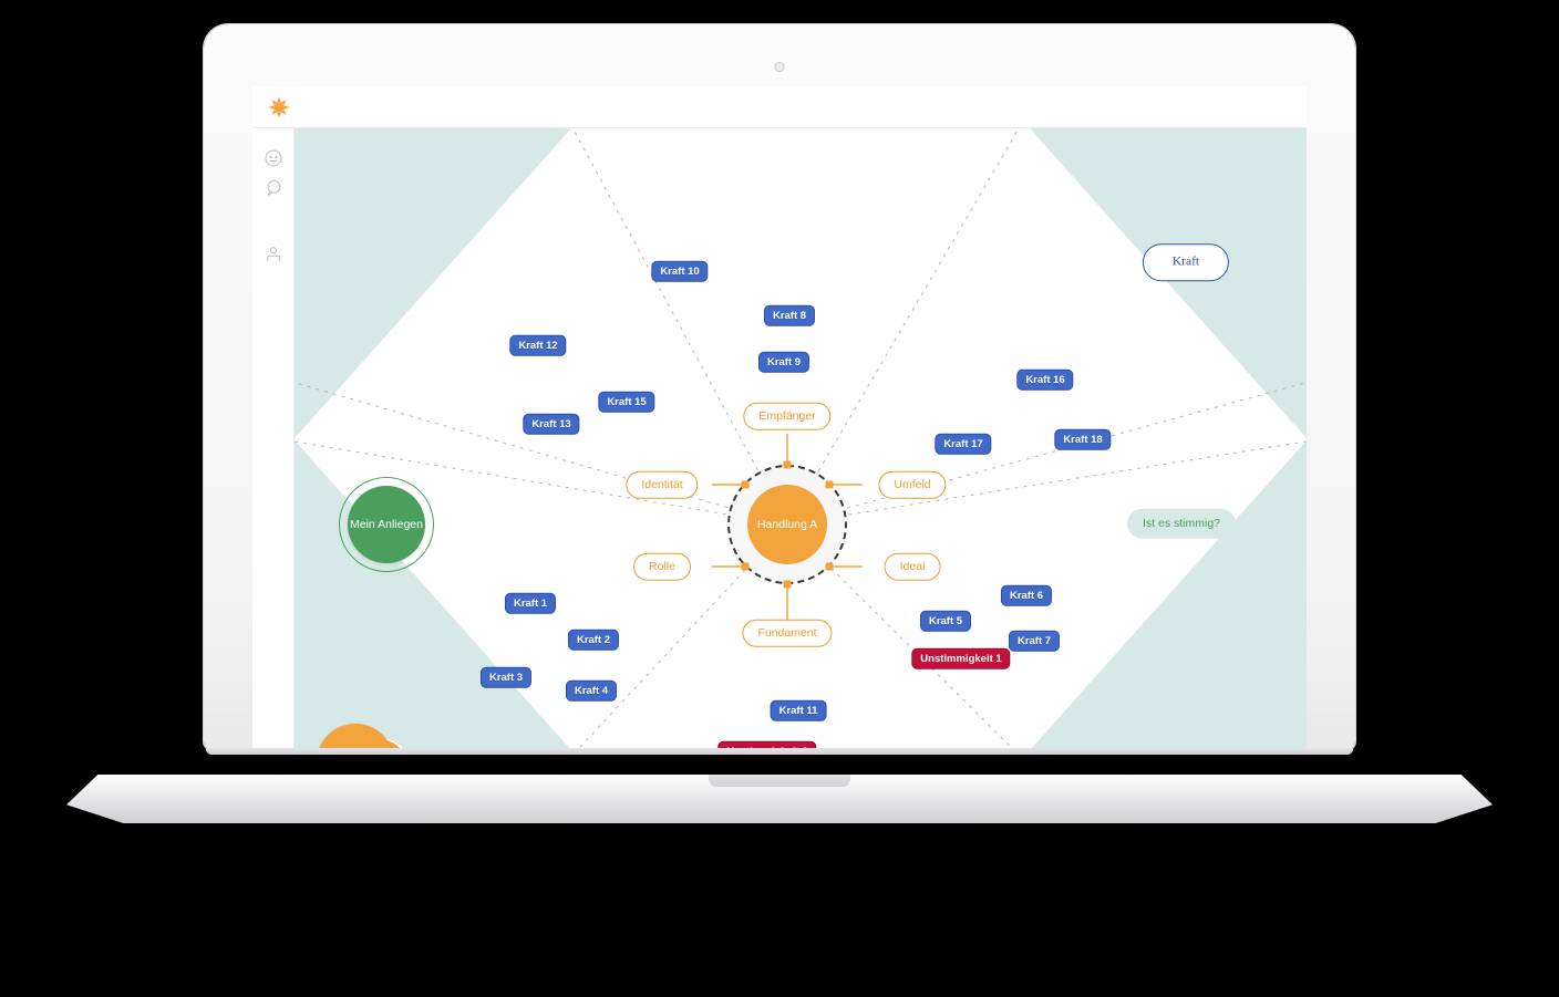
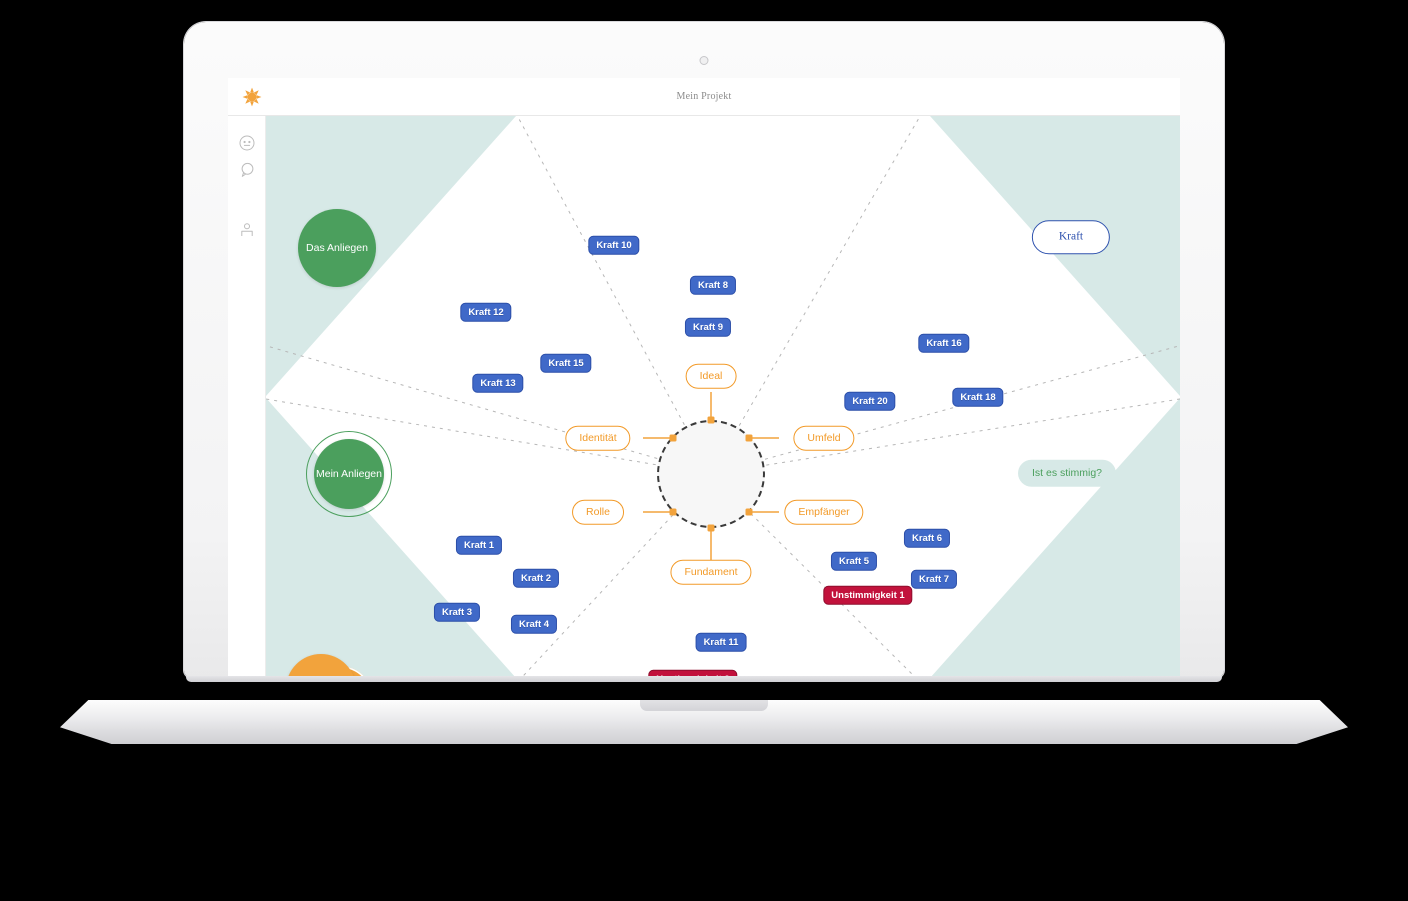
+ Mein Projekt
+ Das Anliegen
  Mein Anliegen
- Handlung A
- Empfänger
+ Ideal
  Identität
  Umfeld
  Rolle
- Ideal
+ Empfänger
  Fundament
  Kraft 10
  Kraft 8
  Kraft 9
  Kraft 12
  Kraft 15
  Kraft 13
  Kraft 16
- Kraft 17
+ Kraft 20
  Kraft 18
  Kraft 1
  Kraft 2
  Kraft 3
  Kraft 4
  Kraft 5
  Kraft 6
  Kraft 7
  Kraft 11
  Unstimmigkeit 1
  Kraft
  Ist es stimmig?
